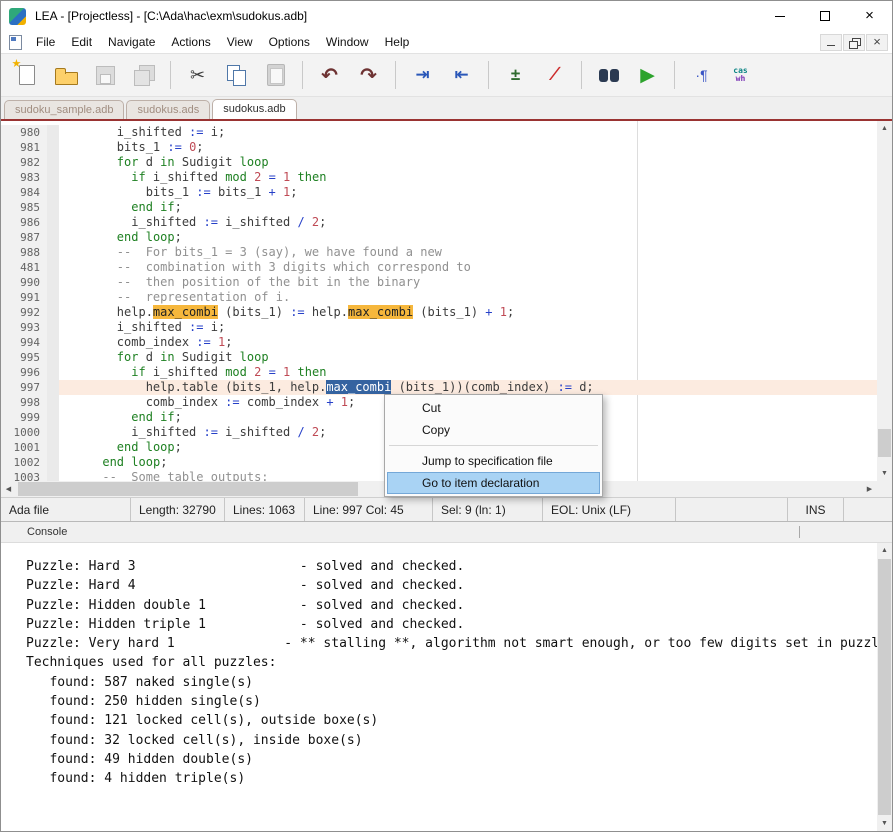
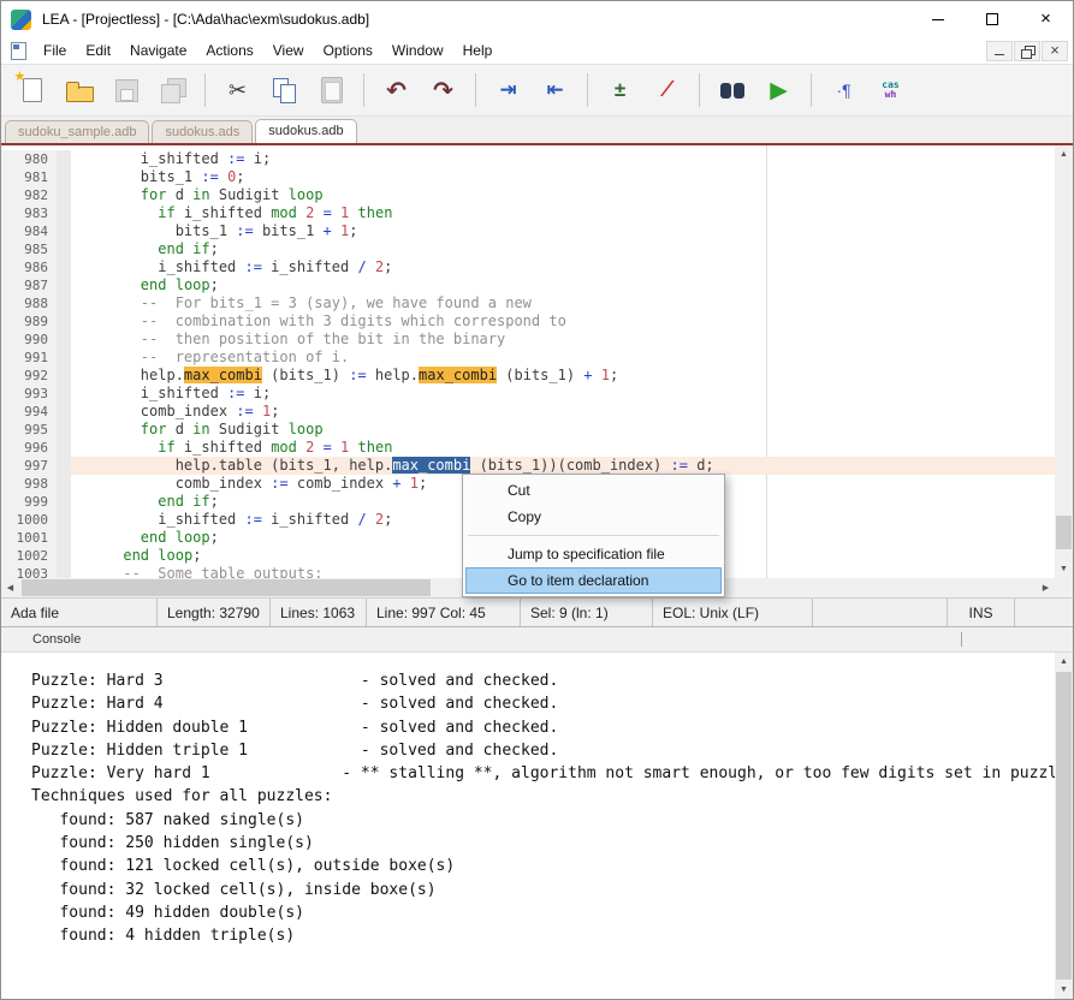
  LEA - [Projectless] - [C:\Ada\hac\exm\sudokus.adb]
  ×
  File
  Edit
  Navigate
  Actions
  View
  Options
  Window
  Help
  cas
  wh
  sudoku_sample.adb
  sudokus.ads
  sudokus.adb
  980
  i_shifted := i;
  981
  bits_1 := 0;
  982
  for d in Sudigit loop
  983
  if i_shifted mod 2 = 1 then
  984
  bits_1 := bits_1 + 1;
  985
  end if;
  986
  i_shifted := i_shifted / 2;
  987
  end loop;
  988
  -- For bits_1 = 3 (say), we have found a new
- 481
+ 989
  -- combination with 3 digits which correspond to
  990
  -- then position of the bit in the binary
  991
  -- representation of i.
  992
  help.max_combi (bits_1) := help.max_combi (bits_1) + 1;
  993
  i_shifted := i;
  994
  comb_index := 1;
  995
  for d in Sudigit loop
  996
  if i_shifted mod 2 = 1 then
  997
  help.table (bits_1, help.max_combi (bits_1))(comb_index) := d;
  998
  comb_index := comb_index + 1;
  999
  end if;
  1000
  i_shifted := i_shifted / 2;
  1001
  end loop;
  1002
  end loop;
  1003
  -- Some table outputs:
  Ada file
  Length: 32790
  Lines: 1063
  Line: 997 Col: 45
  Sel: 9 (ln: 1)
  EOL: Unix (LF)
  INS
  Console
  Puzzle: Hard 3 - solved and checked.
  Puzzle: Hard 4 - solved and checked.
  Puzzle: Hidden double 1 - solved and checked.
  Puzzle: Hidden triple 1 - solved and checked.
  Puzzle: Very hard 1 - ** stalling **, algorithm not smart enough, or too few digits set in puzzl
  Techniques used for all puzzles:
  found: 587 naked single(s)
  found: 250 hidden single(s)
  found: 121 locked cell(s), outside boxe(s)
  found: 32 locked cell(s), inside boxe(s)
  found: 49 hidden double(s)
  found: 4 hidden triple(s)
  Cut
  Copy
  Jump to specification file
  Go to item declaration
